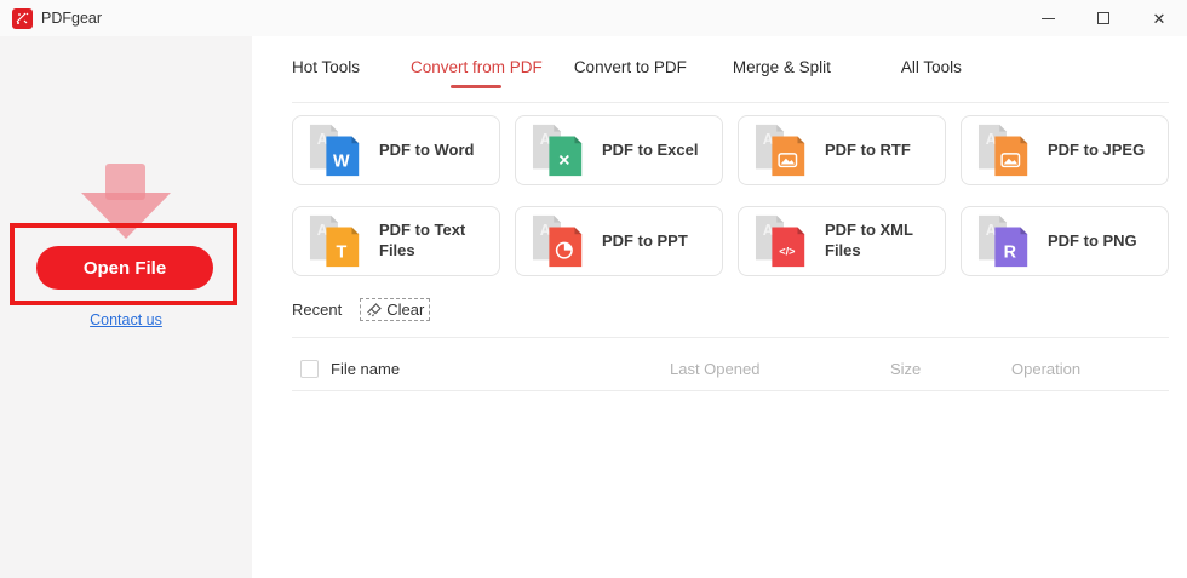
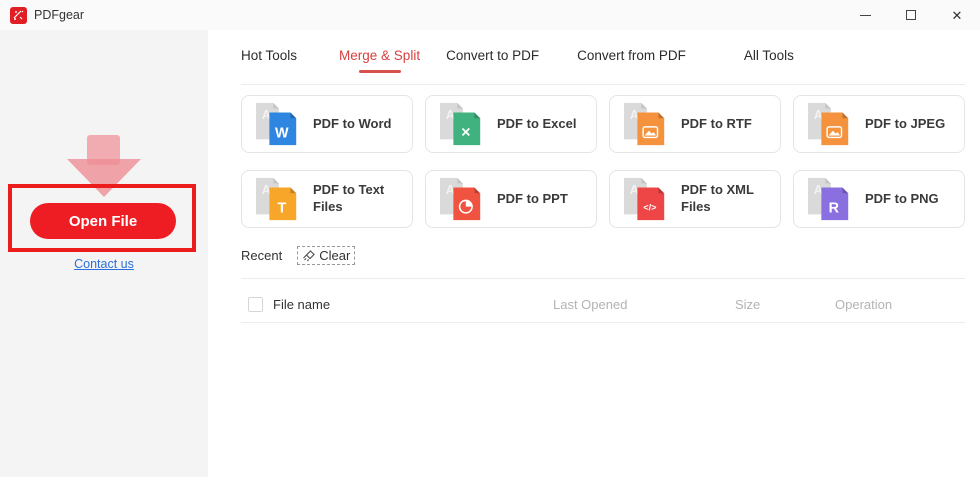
  PDFgear
  ✕
  Open File
  Contact us
  Hot Tools
- Convert from PDF
+ Merge & Split
  Convert to PDF
- Merge & Split
+ Convert from PDF
  All Tools
  A
  W
  PDF to Word
  A
  ✕
  PDF to Excel
  A
  PDF to RTF
  A
  PDF to JPEG
  A
  T
  PDF to Text Files
  A
  PDF to PPT
  A
  </>
  PDF to XML Files
  A
  R
  PDF to PNG
  Recent
  Clear
  File name
  Last Opened
  Size
  Operation
